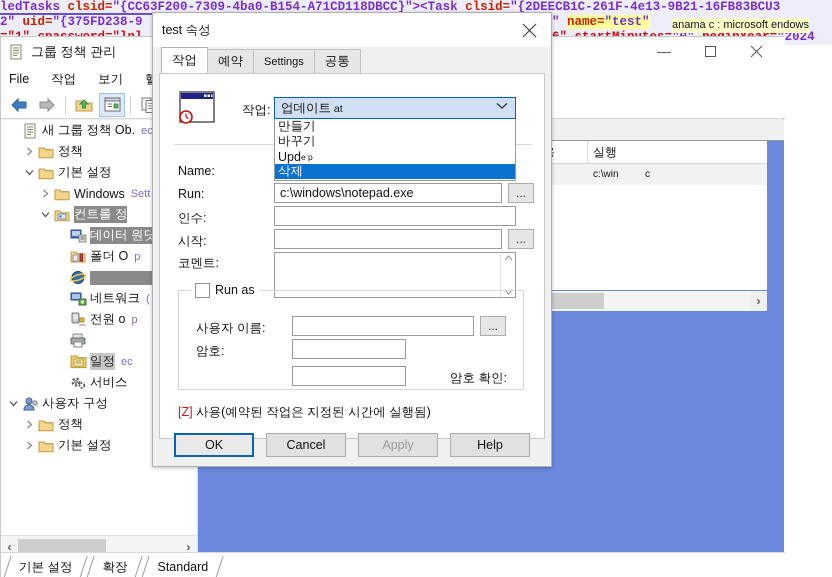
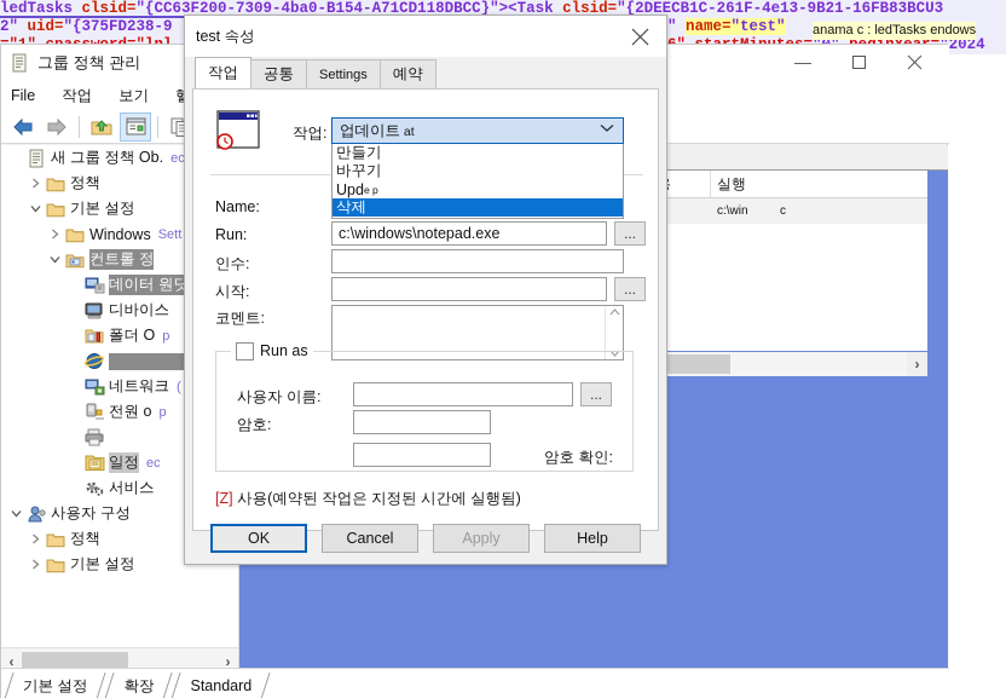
  ledTasks clsid="{CC63F200-7309-4ba0-B154-A71CD118DBCC}"><Task clsid="{2DEECB1C-261F-4e13-9B21-16FB83BCU3
  2" uid="{375FD238-9
  " name="test"
- anama c : microsoft endows
+ anama c : ledTasks endows
  그룹 정책 관리
  File
  작업
  보기
  새 그룹 정책 Ob.
  ec
  정책
  기본 설정
  Windows
  Sett
  컨트롤 정
  데이터 원딧
+ 디바이스
  폴더 O
  p
  네트워크
  (
  전원 o
  p
  일정
  ec
  서비스
  사용자 구성
  정책
  기본 설정
  ‹
  ›
  실행
  c:\win
  c
  ›
  기본 설정
  확장
  Standard
  —
  test 속성
  작업
- 예약
+ 공통
  Settings
- 공통
+ 예약
  작업:
  업데이트 at
  만들기
  바꾸기
  Upd
  e p
  삭제
  Name:
  Run:
  c:\windows\notepad.exe
  ...
  인수:
  시작:
  ...
  코멘트:
  Run as
  사용자 이름:
  ...
  암호:
  암호 확인:
  [Z] 사용(예약된 작업은 지정된 시간에 실행됨)
  OK
  Cancel
  Apply
  Help
